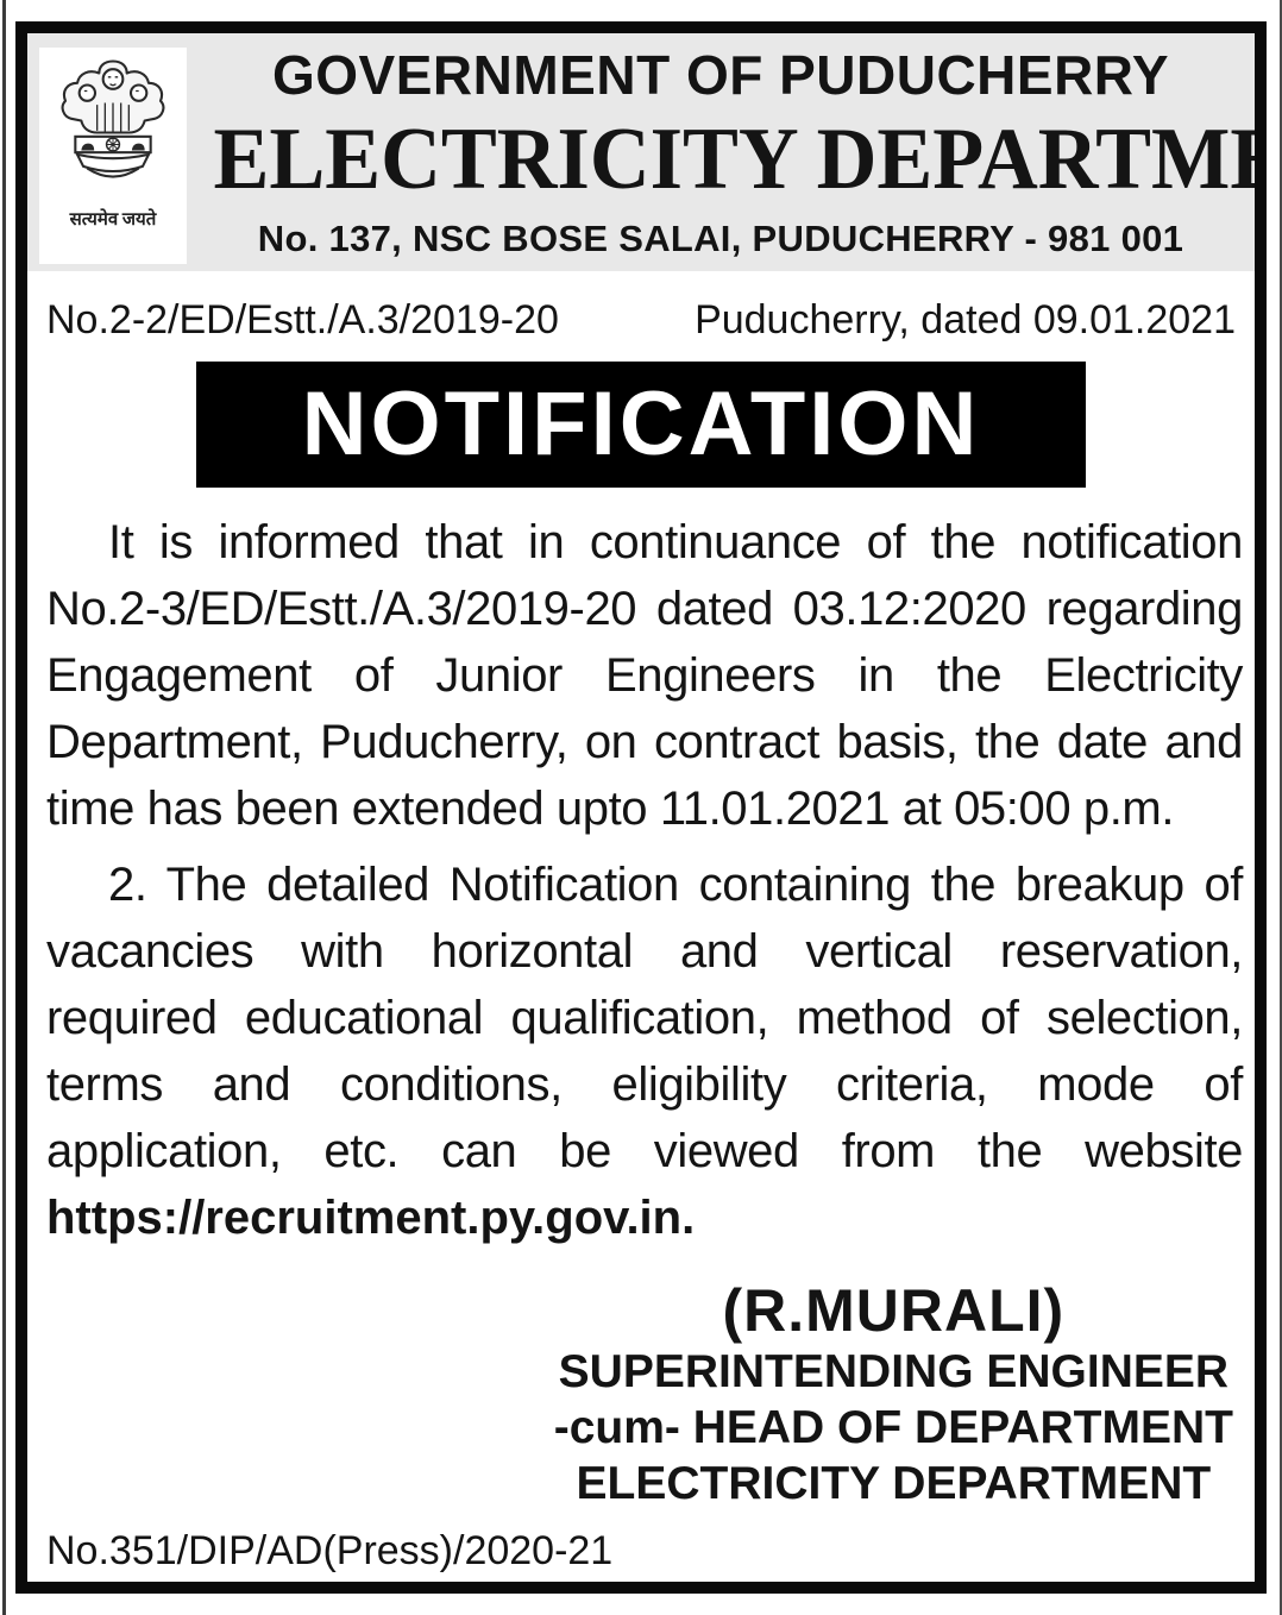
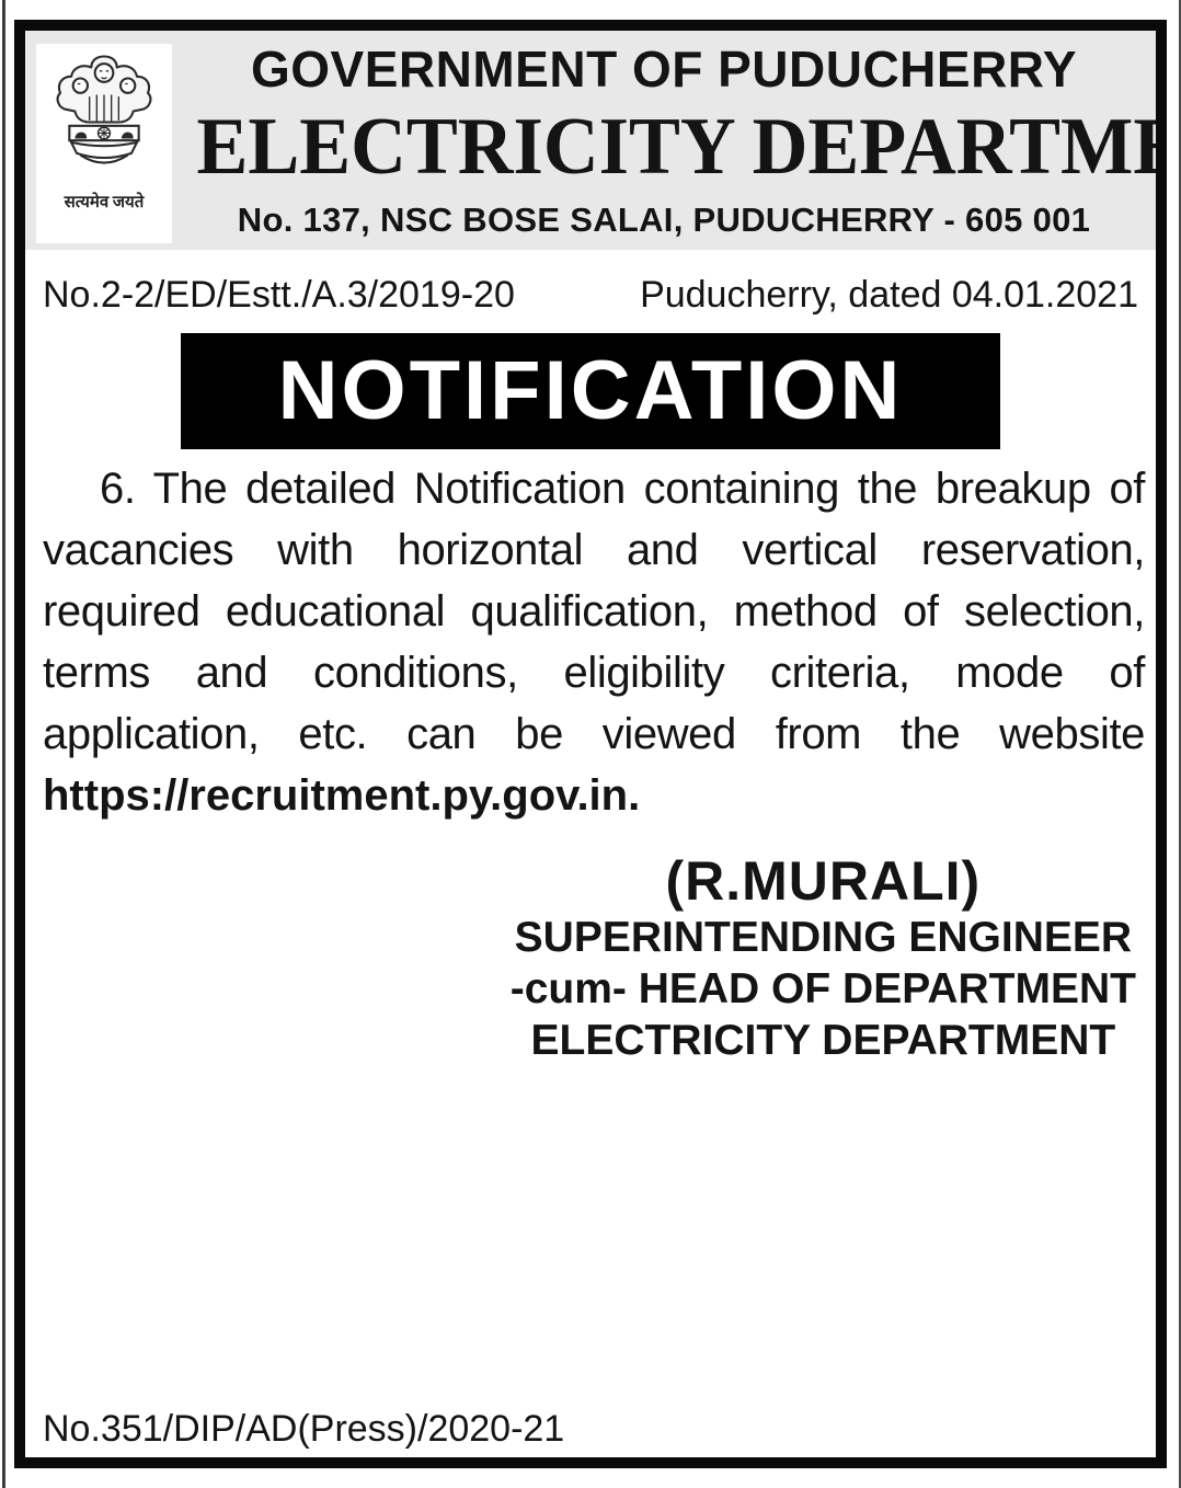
  सत्यमेव जयते
  GOVERNMENT OF PUDUCHERRY
  ELECTRICITY DEPARTM
- No. 137, NSC BOSE SALAI, PUDUCHERRY - 981 001
+ No. 137, NSC BOSE SALAI, PUDUCHERRY - 605 001
  No.2-2/ED/Estt./A.3/2019-20
- Puducherry, dated 09.01.2021
+ Puducherry, dated 04.01.2021
  NOTIFICATION
- It is informed that in continuance of the notification No.2-3/ED/Estt./A.3/2019-20 dated 03.12:2020 regarding Engagement of Junior Engineers in the Electricity Department, Puducherry, on contract basis, the date and time has been extended upto 11.01.2021 at 05:00 p.m.
- 2. The detailed Notification containing the breakup of vacancies with horizontal and vertical reservation, required educational qualification, method of selection, terms and conditions, eligibility criteria, mode of application, etc. can be viewed from the website https://recruitment.py.gov.in.
+ 6. The detailed Notification containing the breakup of vacancies with horizontal and vertical reservation, required educational qualification, method of selection, terms and conditions, eligibility criteria, mode of application, etc. can be viewed from the website https://recruitment.py.gov.in.
  (R.MURALI)
  SUPERINTENDING ENGINEER
  -cum- HEAD OF DEPARTMENT
  ELECTRICITY DEPARTMENT
  No.351/DIP/AD(Press)/2020-21
